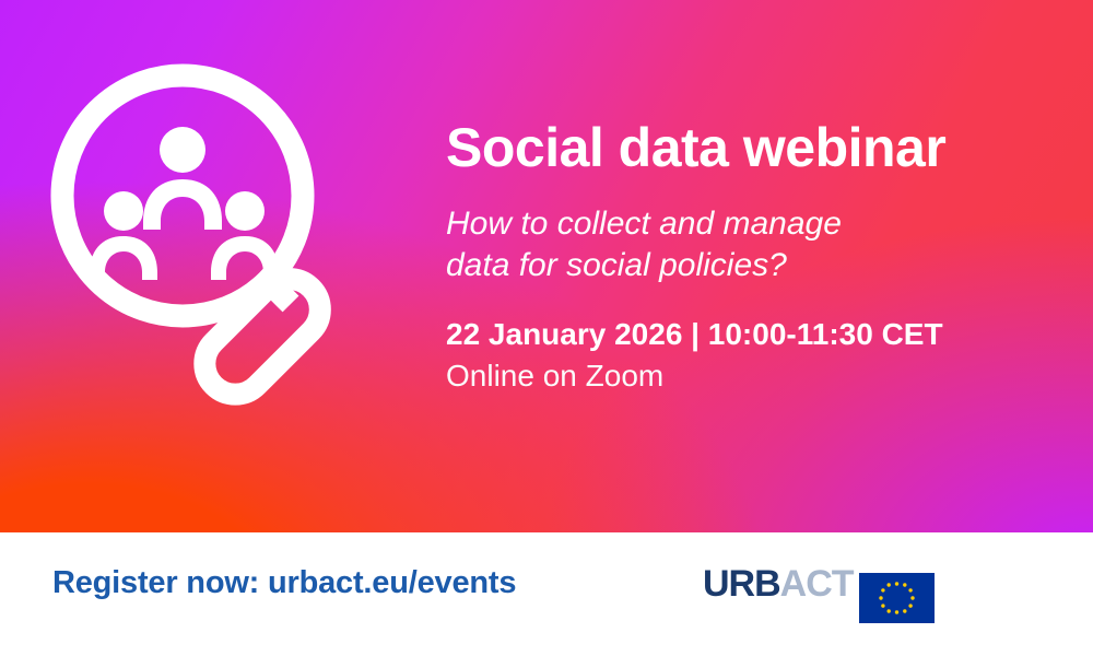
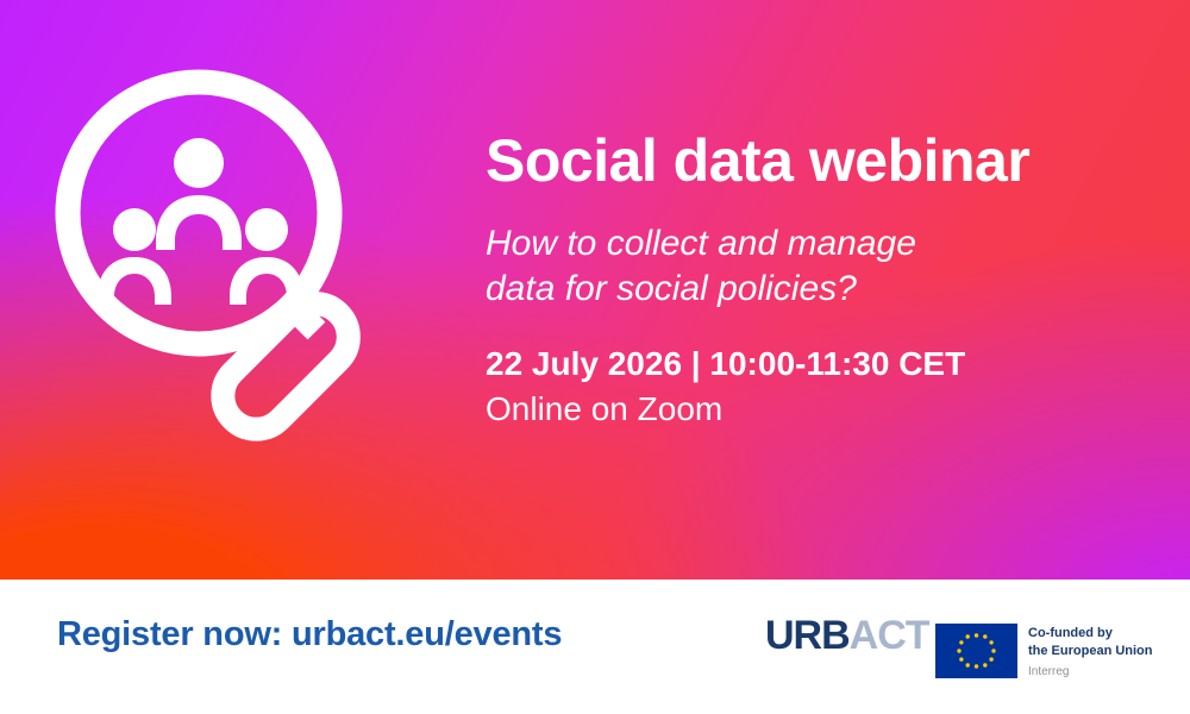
  Social data webinar
  How to collect and manage
  data for social policies?
- 22 January 2026 | 10:00-11:30 CET
+ 22 July 2026 | 10:00-11:30 CET
  Online on Zoom
  Register now: urbact.eu/events
  URBACT
+ Co-funded by
+ the European Union
+ Interreg
